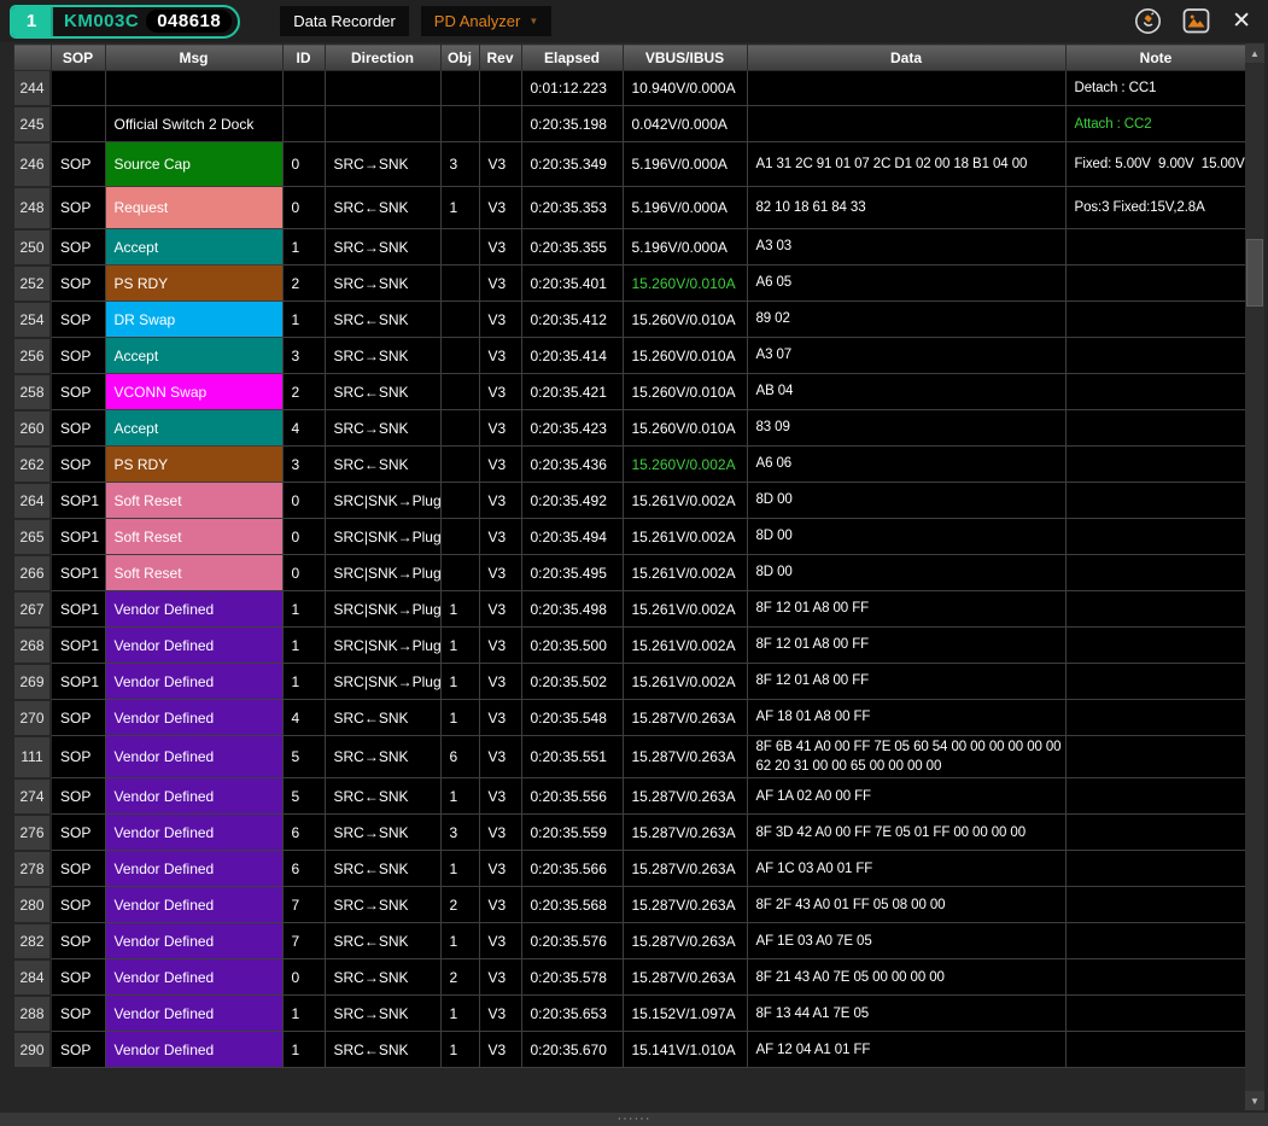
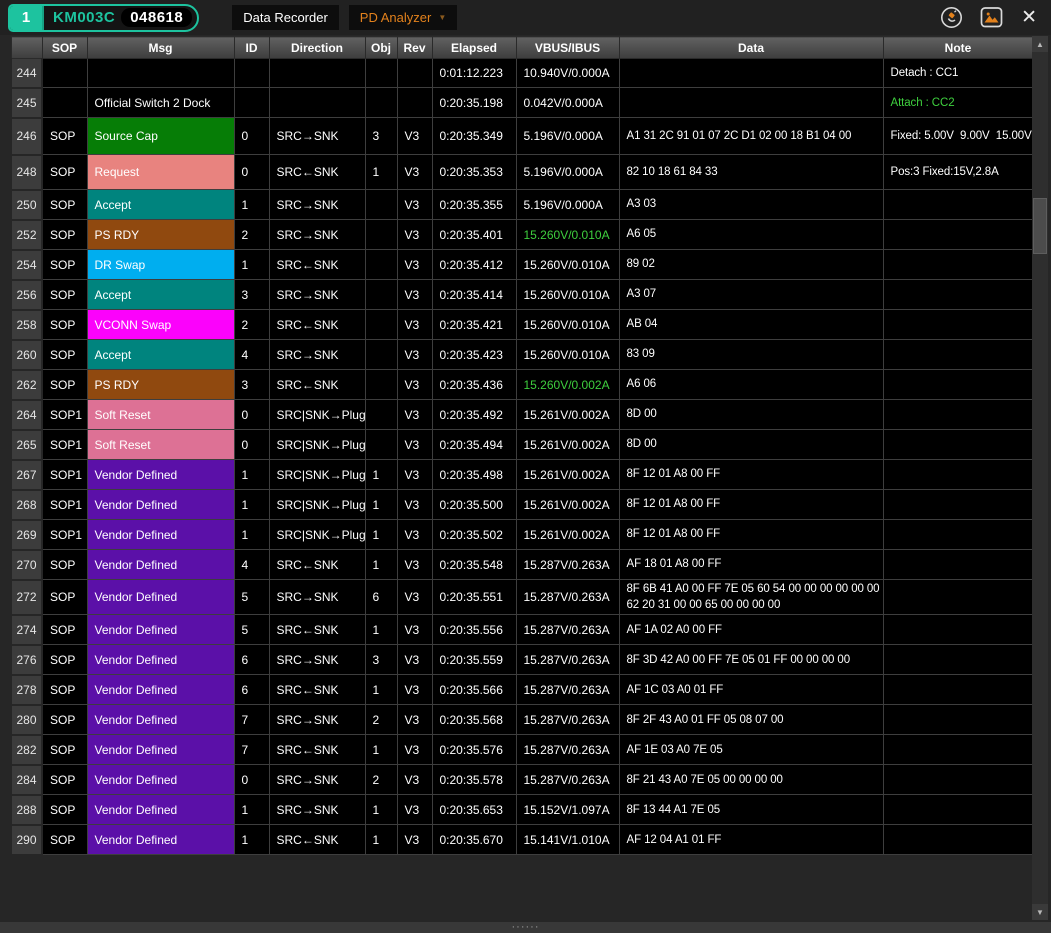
  1
  KM003C
  048618
  Data Recorder
  PD Analyzer
  ▼
  ✕
  	SOP	Msg	ID	Direction	Obj	Rev	Elapsed	VBUS/IBUS	Data	Note
  244							0:01:12.223	10.940V/0.000A		Detach : CC1
  245		Official Switch 2 Dock					0:20:35.198	0.042V/0.000A		Attach : CC2
  246	SOP	Source Cap	0	SRC→SNK	3	V3	0:20:35.349	5.196V/0.000A	A1 31 2C 91 01 07 2C D1 02 00 18 B1 04 00	Fixed: 5.00V 9.00V 15.00V
  248	SOP	Request	0	SRC←SNK	1	V3	0:20:35.353	5.196V/0.000A	82 10 18 61 84 33	Pos:3 Fixed:15V,2.8A
  250	SOP	Accept	1	SRC→SNK		V3	0:20:35.355	5.196V/0.000A	A3 03
  252	SOP	PS RDY	2	SRC→SNK		V3	0:20:35.401	15.260V/0.010A	A6 05
  254	SOP	DR Swap	1	SRC←SNK		V3	0:20:35.412	15.260V/0.010A	89 02
  256	SOP	Accept	3	SRC→SNK		V3	0:20:35.414	15.260V/0.010A	A3 07
  258	SOP	VCONN Swap	2	SRC←SNK		V3	0:20:35.421	15.260V/0.010A	AB 04
  260	SOP	Accept	4	SRC→SNK		V3	0:20:35.423	15.260V/0.010A	83 09
  262	SOP	PS RDY	3	SRC←SNK		V3	0:20:35.436	15.260V/0.002A	A6 06
  264	SOP1	Soft Reset	0	SRC|SNK→Plug		V3	0:20:35.492	15.261V/0.002A	8D 00
  265	SOP1	Soft Reset	0	SRC|SNK→Plug		V3	0:20:35.494	15.261V/0.002A	8D 00
- 266	SOP1	Soft Reset	0	SRC|SNK→Plug		V3	0:20:35.495	15.261V/0.002A	8D 00
  267	SOP1	Vendor Defined	1	SRC|SNK→Plug	1	V3	0:20:35.498	15.261V/0.002A	8F 12 01 A8 00 FF
  268	SOP1	Vendor Defined	1	SRC|SNK→Plug	1	V3	0:20:35.500	15.261V/0.002A	8F 12 01 A8 00 FF
  269	SOP1	Vendor Defined	1	SRC|SNK→Plug	1	V3	0:20:35.502	15.261V/0.002A	8F 12 01 A8 00 FF
  270	SOP	Vendor Defined	4	SRC←SNK	1	V3	0:20:35.548	15.287V/0.263A	AF 18 01 A8 00 FF
- 111	SOP	Vendor Defined	5	SRC→SNK	6	V3	0:20:35.551	15.287V/0.263A	8F 6B 41 A0 00 FF 7E 05 60 54 00 00 00 00 00 00 62 20 31 00 00 65 00 00 00 00
+ 272	SOP	Vendor Defined	5	SRC→SNK	6	V3	0:20:35.551	15.287V/0.263A	8F 6B 41 A0 00 FF 7E 05 60 54 00 00 00 00 00 00 62 20 31 00 00 65 00 00 00 00
  274	SOP	Vendor Defined	5	SRC←SNK	1	V3	0:20:35.556	15.287V/0.263A	AF 1A 02 A0 00 FF
  276	SOP	Vendor Defined	6	SRC→SNK	3	V3	0:20:35.559	15.287V/0.263A	8F 3D 42 A0 00 FF 7E 05 01 FF 00 00 00 00
  278	SOP	Vendor Defined	6	SRC←SNK	1	V3	0:20:35.566	15.287V/0.263A	AF 1C 03 A0 01 FF
- 280	SOP	Vendor Defined	7	SRC→SNK	2	V3	0:20:35.568	15.287V/0.263A	8F 2F 43 A0 01 FF 05 08 00 00
+ 280	SOP	Vendor Defined	7	SRC→SNK	2	V3	0:20:35.568	15.287V/0.263A	8F 2F 43 A0 01 FF 05 08 07 00
  282	SOP	Vendor Defined	7	SRC←SNK	1	V3	0:20:35.576	15.287V/0.263A	AF 1E 03 A0 7E 05
  284	SOP	Vendor Defined	0	SRC→SNK	2	V3	0:20:35.578	15.287V/0.263A	8F 21 43 A0 7E 05 00 00 00 00
  288	SOP	Vendor Defined	1	SRC→SNK	1	V3	0:20:35.653	15.152V/1.097A	8F 13 44 A1 7E 05
  290	SOP	Vendor Defined	1	SRC←SNK	1	V3	0:20:35.670	15.141V/1.010A	AF 12 04 A1 01 FF
  ▲
  ▼
  ······
